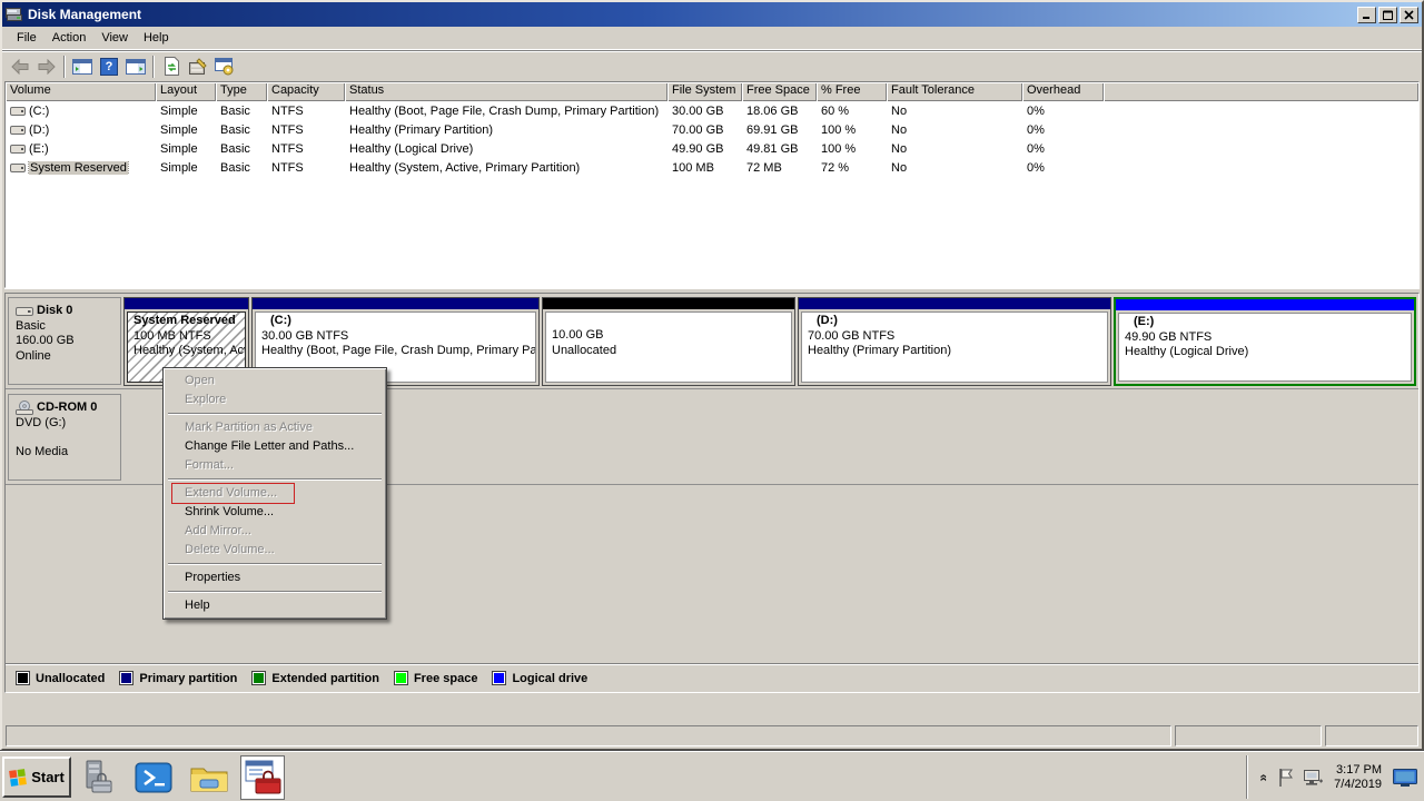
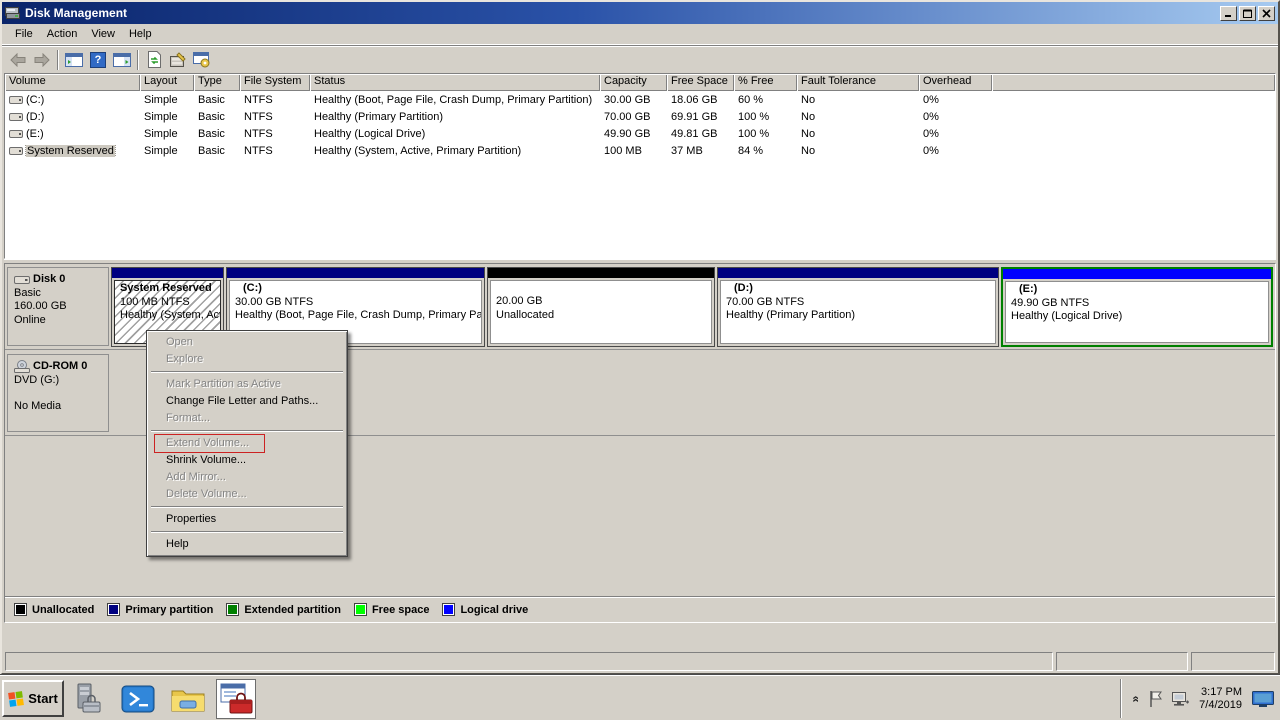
  Disk Management
  File
  Action
  View
  Help
  ?
  Volume
  Layout
  Type
- Capacity
+ File System
  Status
- File System
+ Capacity
  Free Space
  % Free
  Fault Tolerance
  Overhead
  (C:)
  Simple
  Basic
  NTFS
  Healthy (Boot, Page File, Crash Dump, Primary Partition)
  30.00 GB
  18.06 GB
  60 %
  No
  0%
  (D:)
  Simple
  Basic
  NTFS
  Healthy (Primary Partition)
  70.00 GB
  69.91 GB
  100 %
  No
  0%
  (E:)
  Simple
  Basic
  NTFS
  Healthy (Logical Drive)
  49.90 GB
  49.81 GB
  100 %
  No
  0%
  System Reserved
  Simple
  Basic
  NTFS
  Healthy (System, Active, Primary Partition)
  100 MB
- 72 MB
+ 37 MB
- 72 %
+ 84 %
  No
  0%
  Disk 0
  Basic
  160.00 GB
  Online
  System Reserved
  100 MB NTFS
  Healthy (System, Ac
  (C:)
  30.00 GB NTFS
  Healthy (Boot, Page File, Crash Dump, Primary Pa
- 10.00 GB
+ 20.00 GB
  Unallocated
  (D:)
  70.00 GB NTFS
  Healthy (Primary Partition)
  (E:)
  49.90 GB NTFS
  Healthy (Logical Drive)
  CD-ROM 0
  DVD (G:)
  No Media
  Unallocated
  Primary partition
  Extended partition
  Free space
  Logical drive
  Open
  Explore
  Mark Partition as Active
  Change File Letter and Paths...
  Format...
  Extend Volume...
  Shrink Volume...
  Add Mirror...
  Delete Volume...
  Properties
  Help
  Start
  3:17 PM
  7/4/2019
